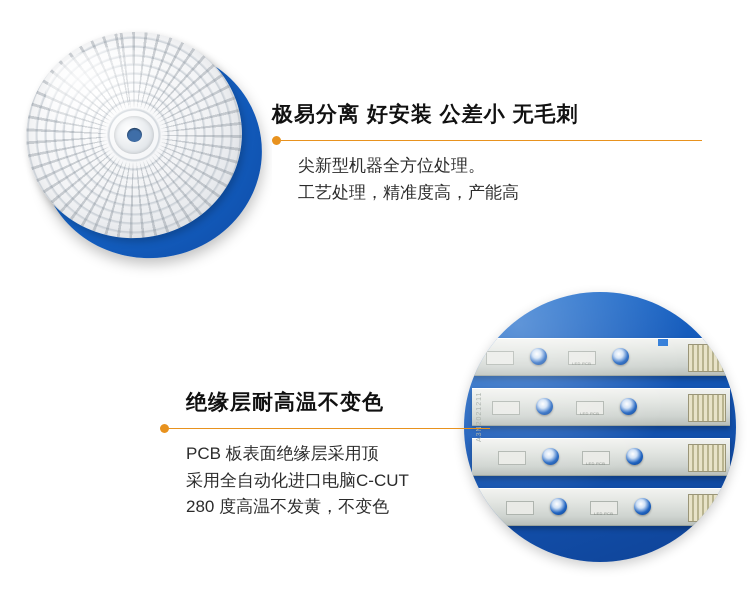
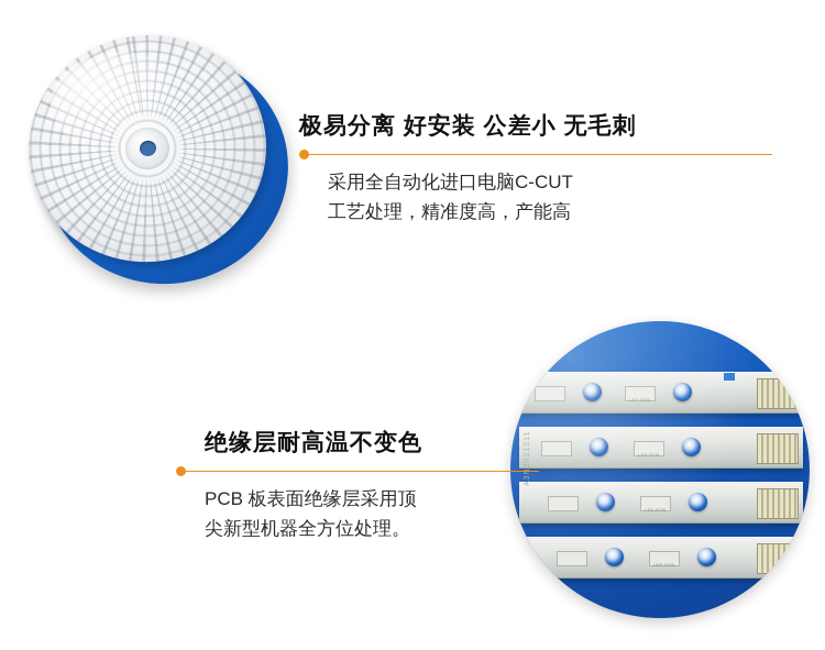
  极易分离 好安装 公差小 无毛刺
- 尖新型机器全方位处理。
+ 采用全自动化进口电脑C-CUT
  工艺处理，精准度高，产能高
  绝缘层耐高温不变色
  PCB 板表面绝缘层采用顶
- 采用全自动化进口电脑C-CUT
+ 尖新型机器全方位处理。
- 280 度高温不发黄，不变色
